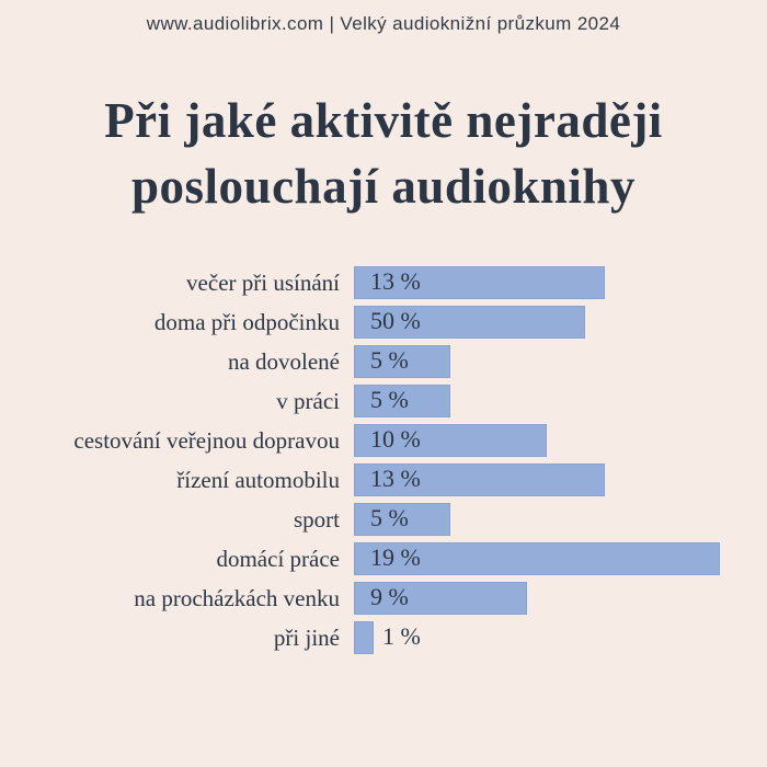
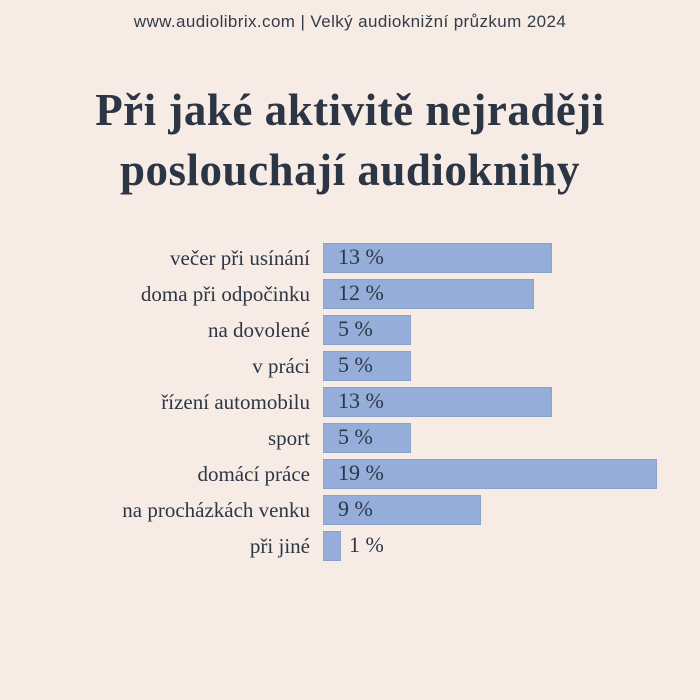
  www.audiolibrix.com | Velký audioknižní průzkum 2024
  Při jaké aktivitě nejraději
  poslouchají audioknihy
  večer při usínání
  13 %
  doma při odpočinku
- 50 %
+ 12 %
  na dovolené
  5 %
  v práci
  5 %
- cestování veřejnou dopravou
- 10 %
  řízení automobilu
  13 %
  sport
  5 %
  domácí práce
  19 %
  na procházkách venku
  9 %
  při jiné
  1 %
